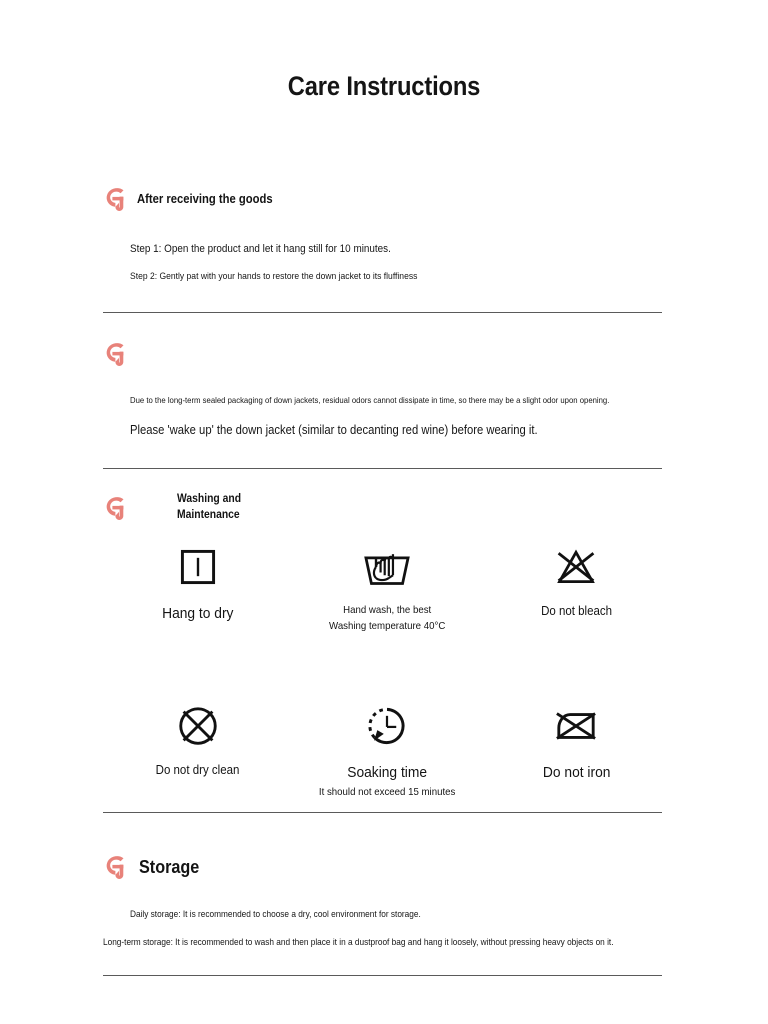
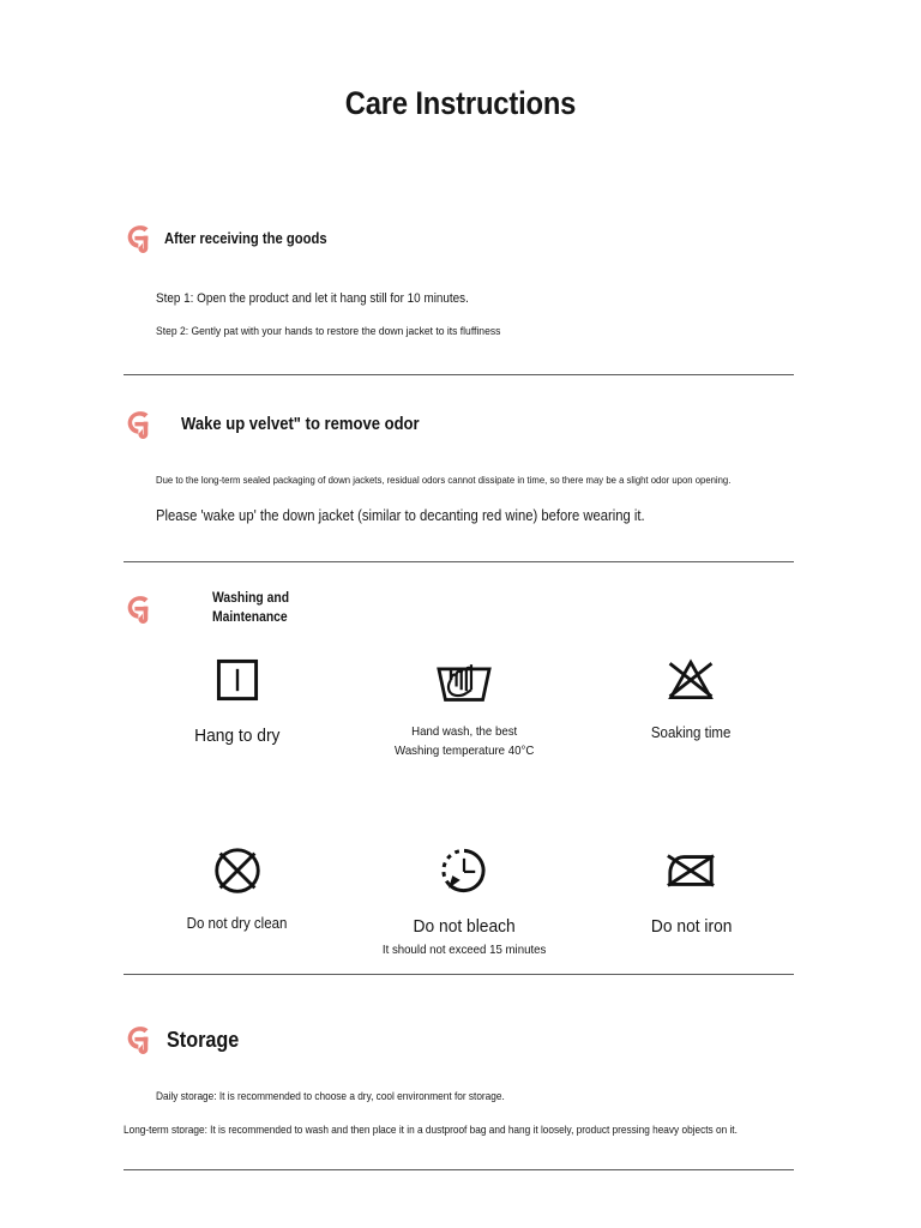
  Care Instructions
  After receiving the goods
  Step 1: Open the product and let it hang still for 10 minutes.
  Step 2: Gently pat with your hands to restore the down jacket to its fluffiness
+ Wake up velvet" to remove odor
  Due to the long-term sealed packaging of down jackets, residual odors cannot dissipate in time, so there may be a slight odor upon opening.
  Please 'wake up' the down jacket (similar to decanting red wine) before wearing it.
  Washing and
  Maintenance
  Hang to dry
  Hand wash, the best
  Washing temperature 40°C
- Do not bleach
+ Soaking time
  Do not dry clean
- Soaking time
+ Do not bleach
  It should not exceed 15 minutes
  Do not iron
  Storage
  Daily storage: It is recommended to choose a dry, cool environment for storage.
- Long-term storage: It is recommended to wash and then place it in a dustproof bag and hang it loosely, without pressing heavy objects on it.
+ Long-term storage: It is recommended to wash and then place it in a dustproof bag and hang it loosely, product pressing heavy objects on it.
